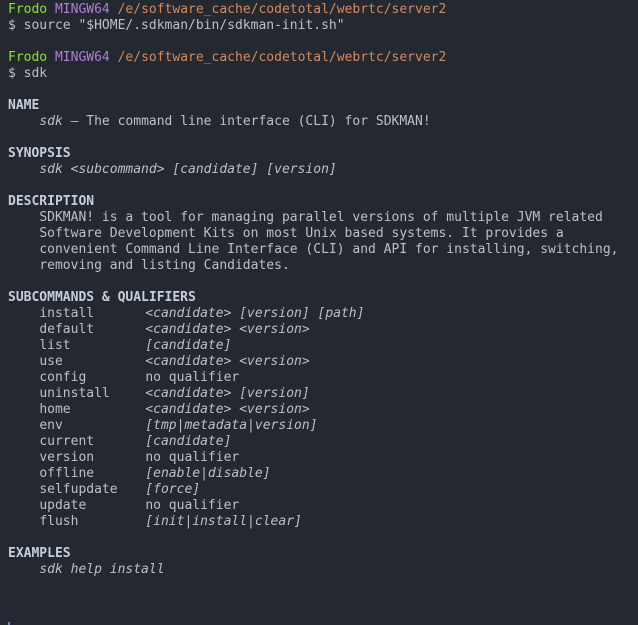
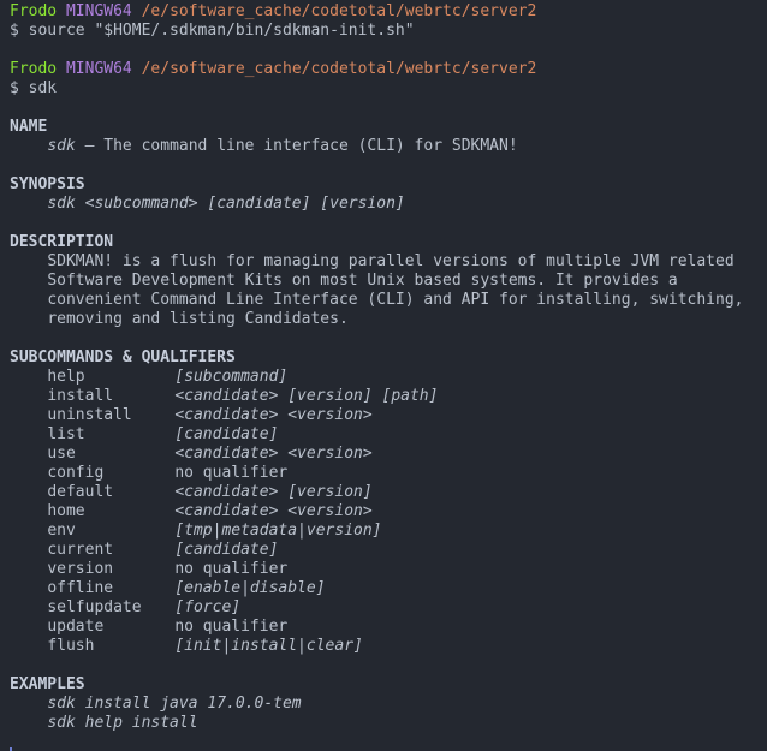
  Frodo MINGW64 /e/software_cache/codetotal/webrtc/server2
  $ source "$HOME/.sdkman/bin/sdkman-init.sh"
  Frodo MINGW64 /e/software_cache/codetotal/webrtc/server2
  $ sdk
  NAME
  sdk – The command line interface (CLI) for SDKMAN!
  SYNOPSIS
  sdk <subcommand> [candidate] [version]
  DESCRIPTION
- SDKMAN! is a tool for managing parallel versions of multiple JVM related
+ SDKMAN! is a flush for managing parallel versions of multiple JVM related
  Software Development Kits on most Unix based systems. It provides a
  convenient Command Line Interface (CLI) and API for installing, switching,
  removing and listing Candidates.
  SUBCOMMANDS & QUALIFIERS
+ help [subcommand]
  install <candidate> [version] [path]
- default <candidate> <version>
+ uninstall <candidate> <version>
  list [candidate]
  use <candidate> <version>
  config no qualifier
- uninstall <candidate> [version]
+ default <candidate> [version]
  home <candidate> <version>
  env [tmp|metadata|version]
  current [candidate]
  version no qualifier
  offline [enable|disable]
  selfupdate [force]
  update no qualifier
  flush [init|install|clear]
  EXAMPLES
+ sdk install java 17.0.0-tem
  sdk help install
